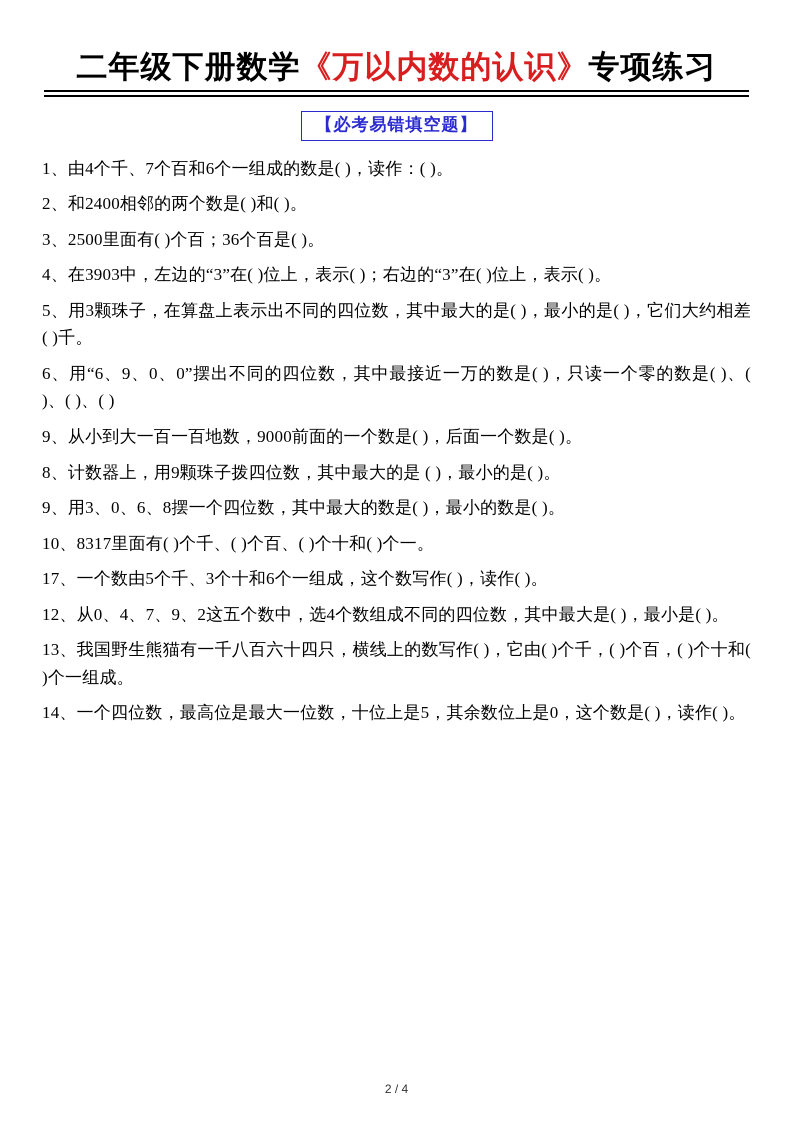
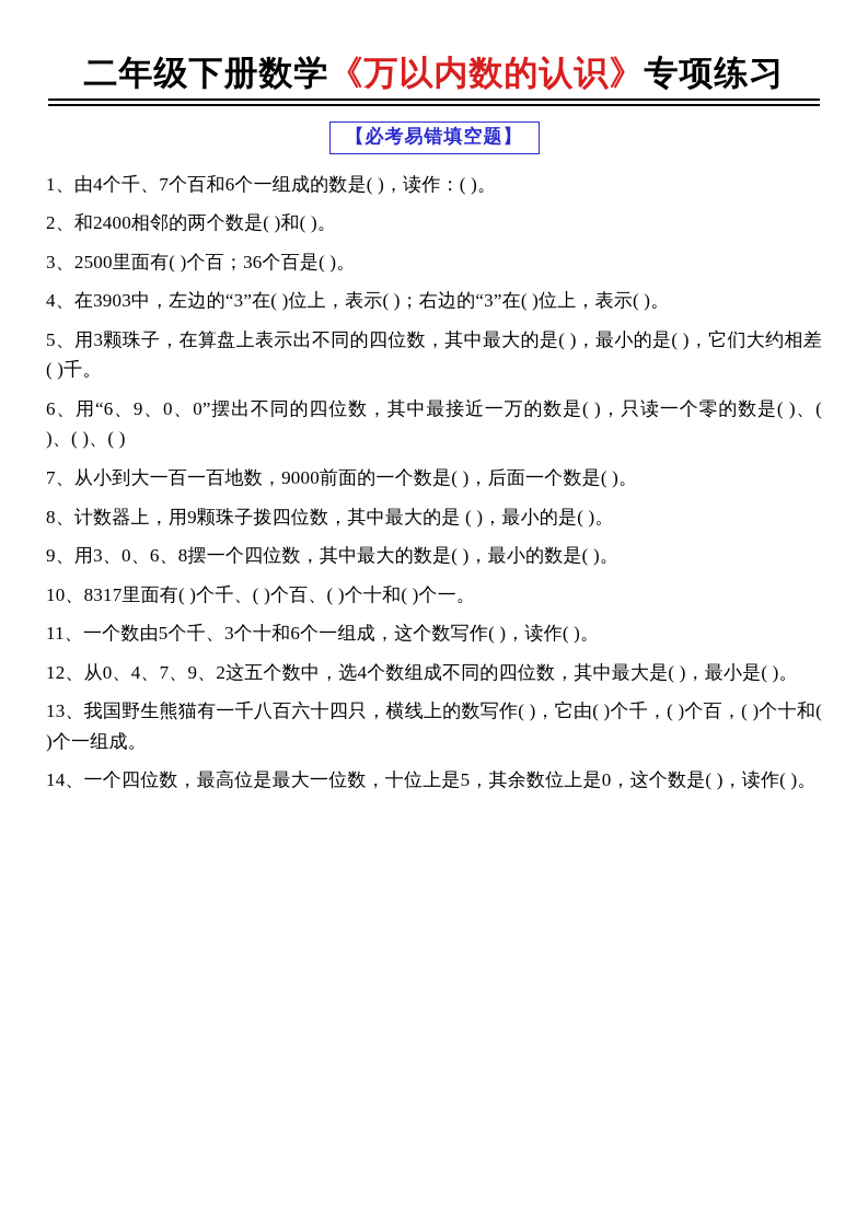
  二年级下册数学《万以内数的认识》专项练习
  【必考易错填空题】
  1、由4个千、7个百和6个一组成的数是( )，读作：( )。
  2、和2400相邻的两个数是( )和( )。
  3、2500里面有( )个百；36个百是( )。
  4、在3903中，左边的“3”在( )位上，表示( )；右边的“3”在( )位上，表示( )。
  5、用3颗珠子，在算盘上表示出不同的四位数，其中最大的是( )，最小的是( )，它们大约相差( )千。
  6、用“6、9、0、0”摆出不同的四位数，其中最接近一万的数是( )，只读一个零的数是( )、( )、( )、( )
- 9、从小到大一百一百地数，9000前面的一个数是( )，后面一个数是( )。
+ 7、从小到大一百一百地数，9000前面的一个数是( )，后面一个数是( )。
  8、计数器上，用9颗珠子拨四位数，其中最大的是 ( )，最小的是( )。
  9、用3、0、6、8摆一个四位数，其中最大的数是( )，最小的数是( )。
  10、8317里面有( )个千、( )个百、( )个十和( )个一。
- 17、一个数由5个千、3个十和6个一组成，这个数写作( )，读作( )。
+ 11、一个数由5个千、3个十和6个一组成，这个数写作( )，读作( )。
  12、从0、4、7、9、2这五个数中，选4个数组成不同的四位数，其中最大是( )，最小是( )。
  13、我国野生熊猫有一千八百六十四只，横线上的数写作( )，它由( )个千，( )个百，( )个十和( )个一组成。
  14、一个四位数，最高位是最大一位数，十位上是5，其余数位上是0，这个数是( )，读作( )。
- 2 / 4
